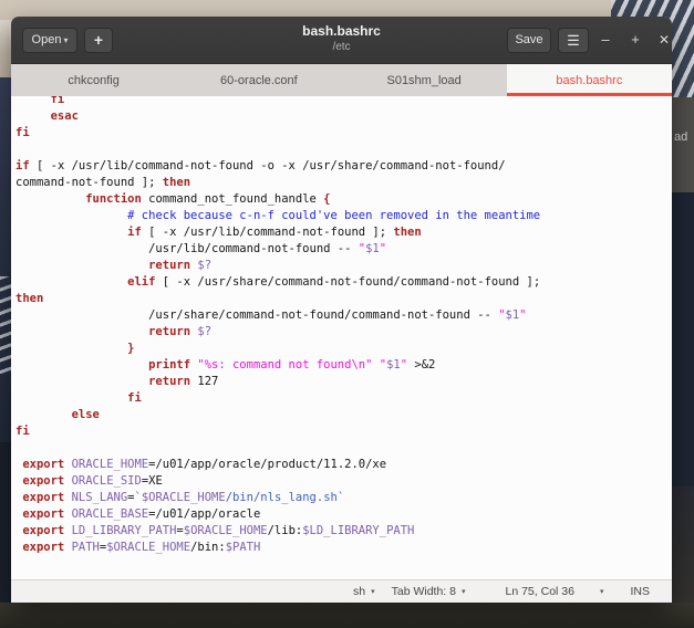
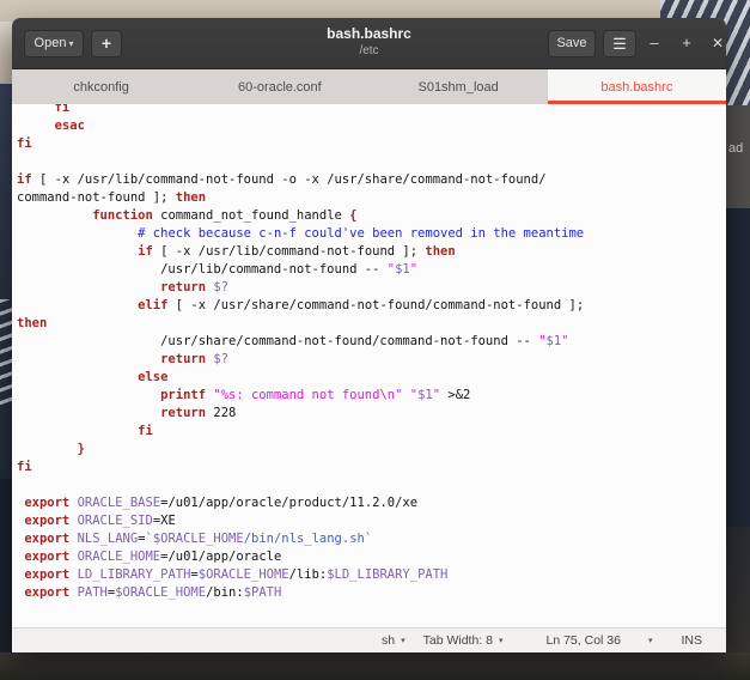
  ad
  Open ▾
  +
  bash.bashrc
  /etc
  Save
  ☰
  –
  +
  ✕
  chkconfig
  60-oracle.conf
  S01shm_load
  bash.bashrc
  fi
  esac
  fi
  if [ -x /usr/lib/command-not-found -o -x /usr/share/command-not-found/
  command-not-found ]; then
  function command_not_found_handle {
  # check because c-n-f could've been removed in the meantime
  if [ -x /usr/lib/command-not-found ]; then
  /usr/lib/command-not-found -- "$1"
  return $?
  elif [ -x /usr/share/command-not-found/command-not-found ];
  then
  /usr/share/command-not-found/command-not-found -- "$1"
  return $?
- }
+ else
  printf "%s: command not found\n" "$1" >&2
- return 127
+ return 228
  fi
- else
+ }
  fi
- export ORACLE_HOME=/u01/app/oracle/product/11.2.0/xe
+ export ORACLE_BASE=/u01/app/oracle/product/11.2.0/xe
  export ORACLE_SID=XE
  export NLS_LANG=`$ORACLE_HOME/bin/nls_lang.sh`
- export ORACLE_BASE=/u01/app/oracle
+ export ORACLE_HOME=/u01/app/oracle
  export LD_LIBRARY_PATH=$ORACLE_HOME/lib:$LD_LIBRARY_PATH
  export PATH=$ORACLE_HOME/bin:$PATH
  sh
  Tab Width: 8
  Ln 75, Col 36
  INS
